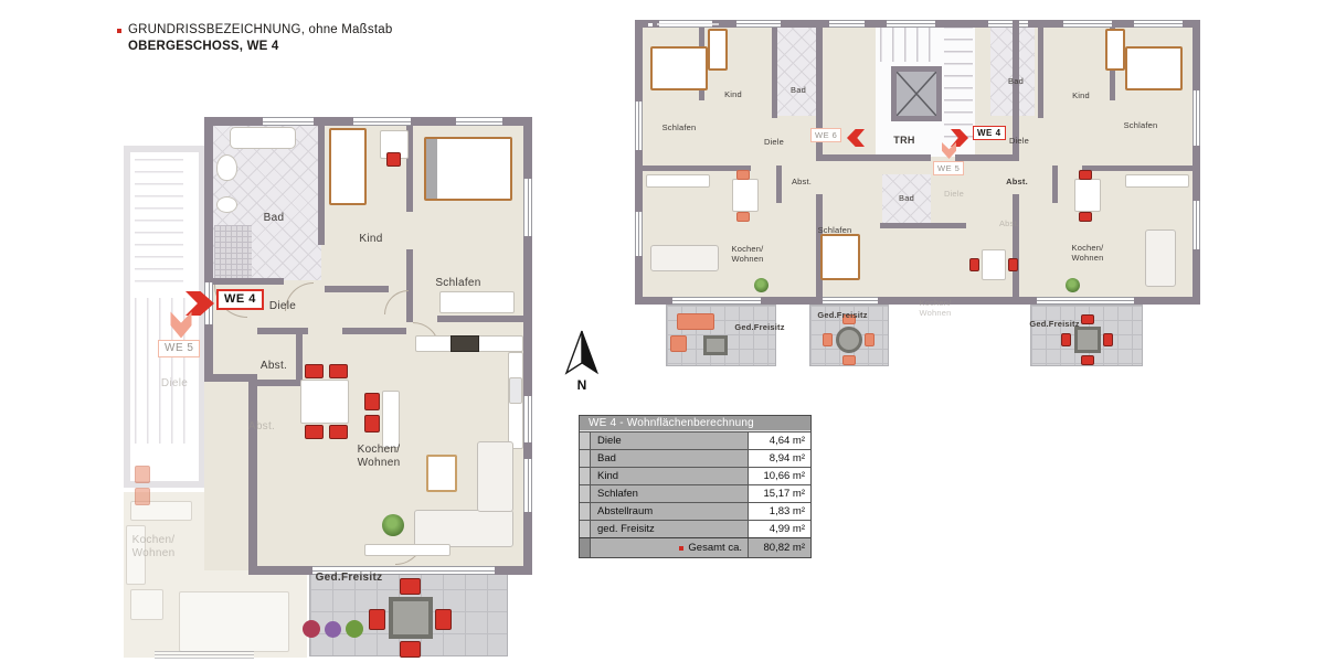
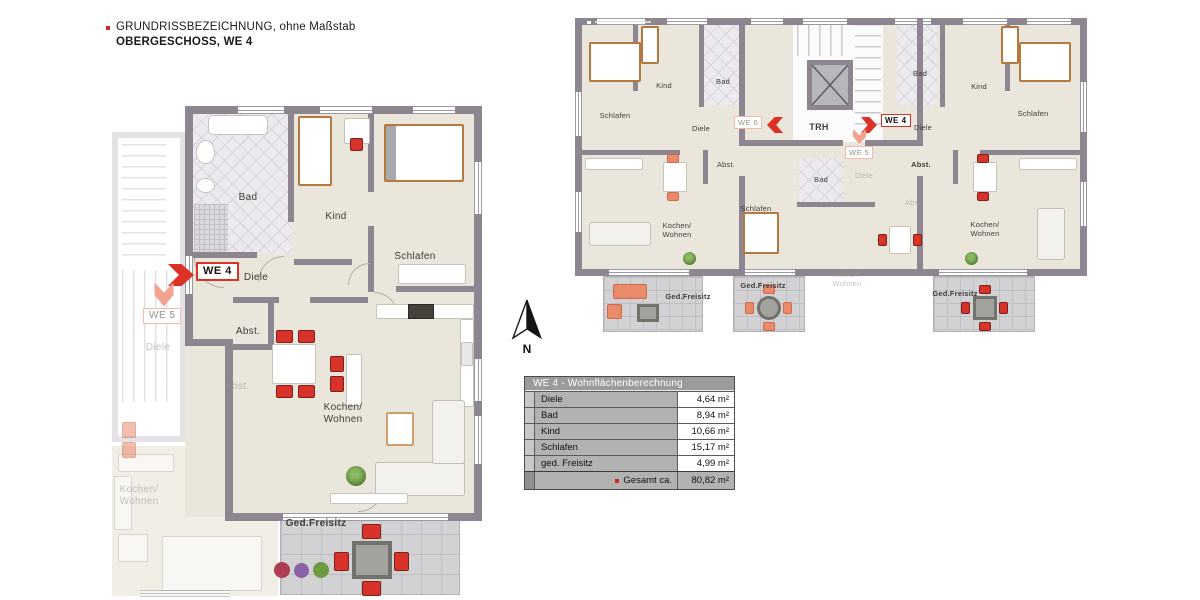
  GRUNDRISSBEZEICHNUNG, ohne Maßstab
  OBERGESCHOSS, WE 4
  Bad
  Kind
  Schlafen
  Diele
  Abst.
  Abst.
  Kochen/
  Wohnen
  Ged.Freisitz
  Diele
  Kochen/
  Wohnen
  WE 4
  WE 5
  Schlafen
  Kind
  Bad
  Diele
  Abst.
  Kochen/
  Wohnen
  Ged.Freisitz
  Bad
  Diele
  Schlafen
  Abst.
  Kochen/
  Wohnen
  Ged.Freisitz
  Bad
  Kind
  Schlafen
  Diele
  Abst.
  Kochen/
  Wohnen
  Ged.Freisitz
  TRH
  WE 6
  WE 4
  WE 5
  N
  WE 4 - Wohnflächenberechnung
  Diele
  4,64 m²
  Bad
  8,94 m²
  Kind
  10,66 m²
  Schlafen
  15,17 m²
- Abstellraum
- 1,83 m²
  ged. Freisitz
  4,99 m²
  Gesamt ca.
  80,82 m²
